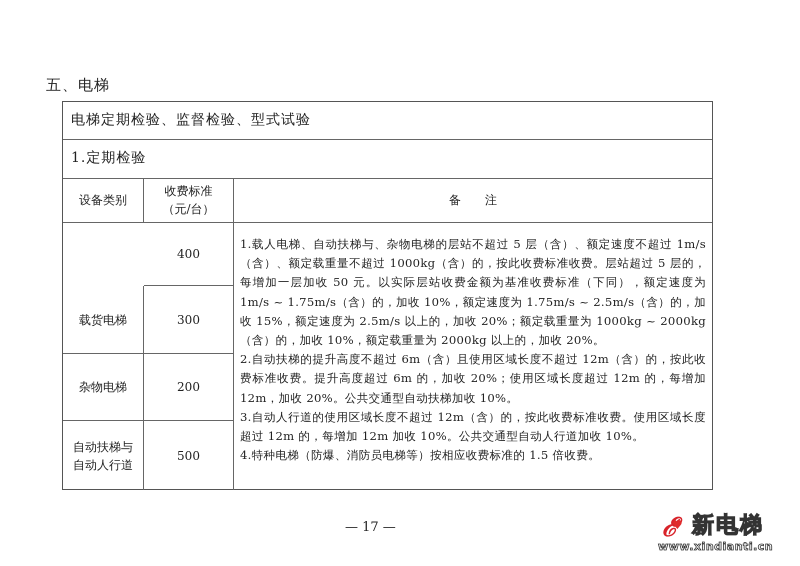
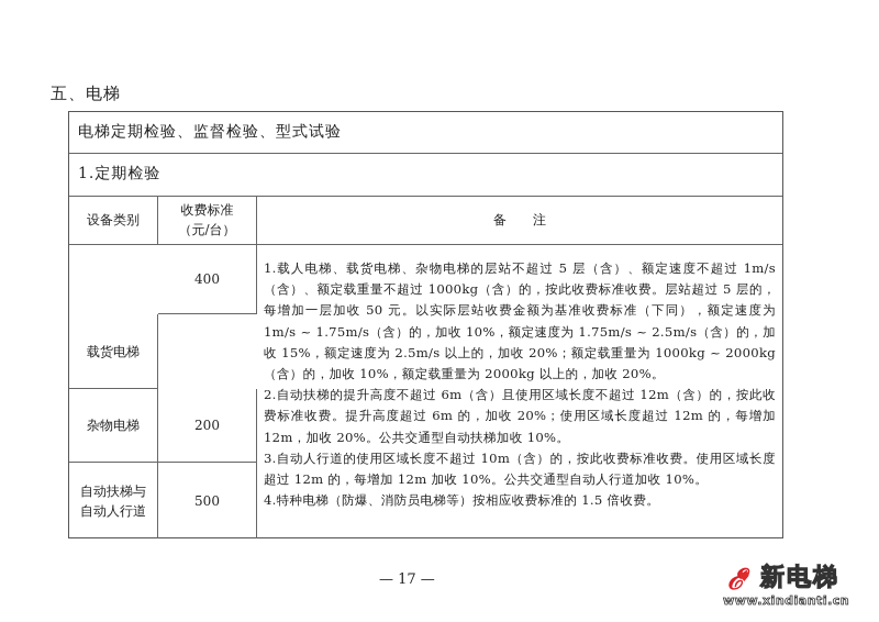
  五、电梯
  电梯定期检验、监督检验、型式试验
  1.定期检验
  设备类别
  收费标准
  （元/台）
  备 注
  400
  载货电梯
- 300
  杂物电梯
  200
  自动扶梯与
  自动人行道
  500
- 1.载人电梯、自动扶梯与、杂物电梯的层站不超过 5 层（含）、额定速度不超过 1m/s（含）、额定载重量不超过 1000kg（含）的，按此收费标准收费。层站超过 5 层的，每增加一层加收 50 元。以实际层站收费金额为基准收费标准（下同），额定速度为 1m/s ~ 1.75m/s（含）的，加收 10%，额定速度为 1.75m/s ~ 2.5m/s（含）的，加收 15%，额定速度为 2.5m/s 以上的，加收 20%；额定载重量为 1000kg ~ 2000kg（含）的，加收 10%，额定载重量为 2000kg 以上的，加收 20%。
+ 1.载人电梯、载货电梯、杂物电梯的层站不超过 5 层（含）、额定速度不超过 1m/s（含）、额定载重量不超过 1000kg（含）的，按此收费标准收费。层站超过 5 层的，每增加一层加收 50 元。以实际层站收费金额为基准收费标准（下同），额定速度为 1m/s ~ 1.75m/s（含）的，加收 10%，额定速度为 1.75m/s ~ 2.5m/s（含）的，加收 15%，额定速度为 2.5m/s 以上的，加收 20%；额定载重量为 1000kg ~ 2000kg（含）的，加收 10%，额定载重量为 2000kg 以上的，加收 20%。
  2.自动扶梯的提升高度不超过 6m（含）且使用区域长度不超过 12m（含）的，按此收费标准收费。提升高度超过 6m 的，加收 20%；使用区域长度超过 12m 的，每增加 12m，加收 20%。公共交通型自动扶梯加收 10%。
- 3.自动人行道的使用区域长度不超过 12m（含）的，按此收费标准收费。使用区域长度超过 12m 的，每增加 12m 加收 10%。公共交通型自动人行道加收 10%。
+ 3.自动人行道的使用区域长度不超过 10m（含）的，按此收费标准收费。使用区域长度超过 12m 的，每增加 12m 加收 10%。公共交通型自动人行道加收 10%。
  4.特种电梯（防爆、消防员电梯等）按相应收费标准的 1.5 倍收费。
  — 17 —
  ℰ
  ♥
  新电梯
  www.xindianti.cn
